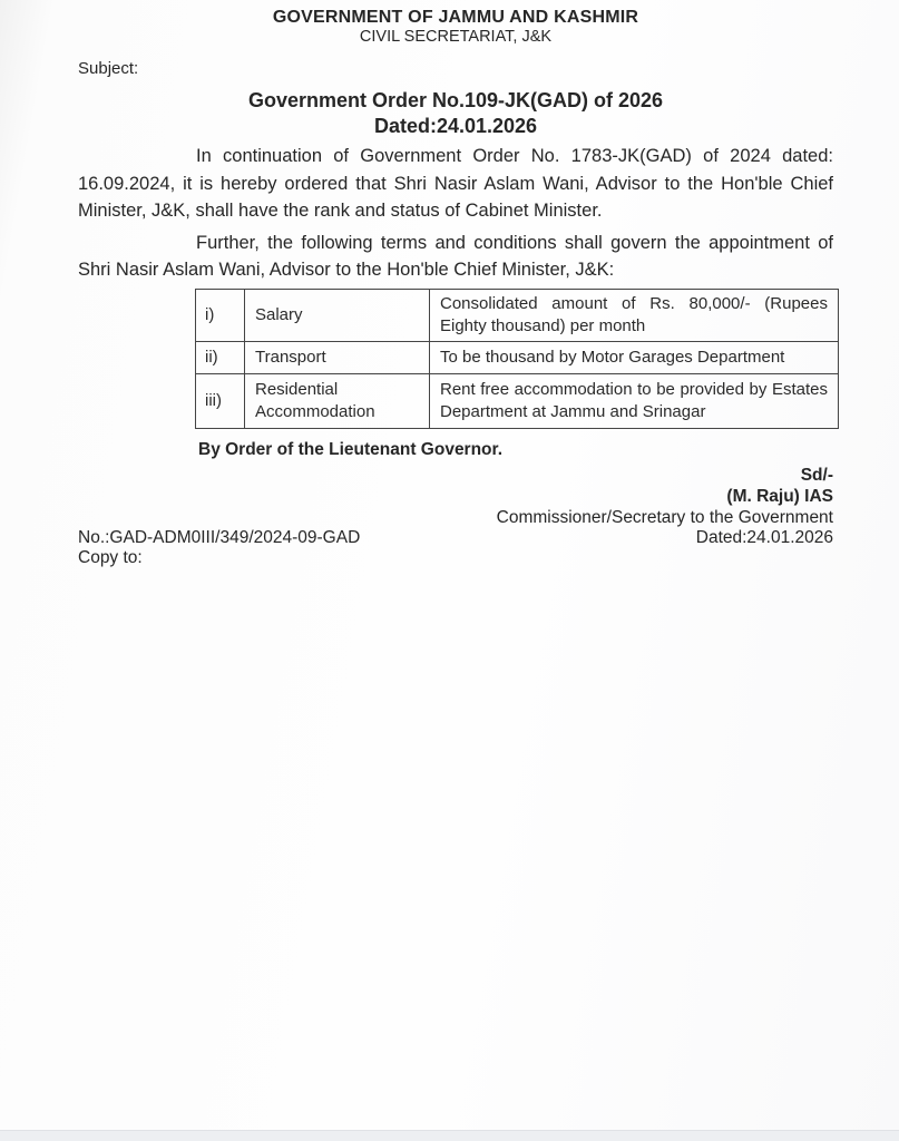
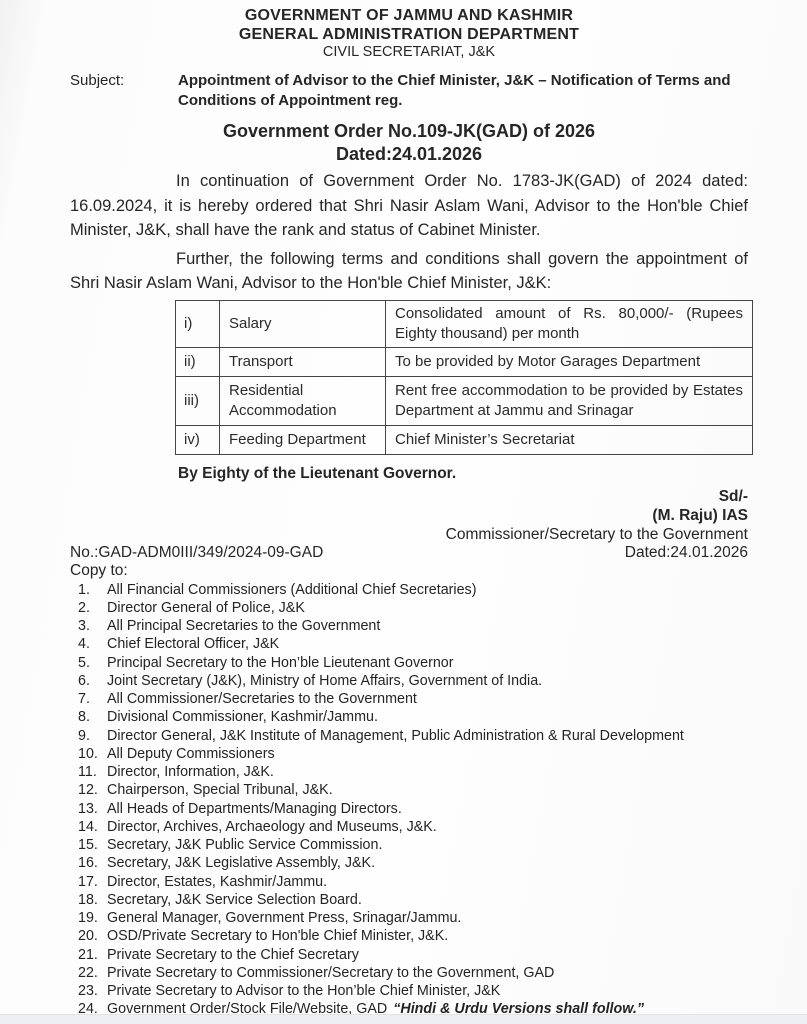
  GOVERNMENT OF JAMMU AND KASHMIR
+ GENERAL ADMINISTRATION DEPARTMENT
  CIVIL SECRETARIAT, J&K
  Subject:
+ Appointment of Advisor to the Chief Minister, J&K – Notification of Terms and Conditions of Appointment reg.
  Government Order No.109-JK(GAD) of 2026
  Dated:24.01.2026
  In continuation of Government Order No. 1783-JK(GAD) of 2024 dated: 16.09.2024, it is hereby ordered that Shri Nasir Aslam Wani, Advisor to the Hon'ble Chief Minister, J&K, shall have the rank and status of Cabinet Minister.
  Further, the following terms and conditions shall govern the appointment of Shri Nasir Aslam Wani, Advisor to the Hon'ble Chief Minister, J&K:
  i)	Salary	Consolidated amount of Rs. 80,000/- (Rupees Eighty thousand) per month
- ii)	Transport	To be thousand by Motor Garages Department
+ ii)	Transport	To be provided by Motor Garages Department
  iii)	Residential Accommodation	Rent free accommodation to be provided by Estates Department at Jammu and Srinagar
+ iv)	Feeding Department	Chief Minister’s Secretariat
- By Order of the Lieutenant Governor.
+ By Eighty of the Lieutenant Governor.
  Sd/-
  (M. Raju) IAS
  Commissioner/Secretary to the Government
  No.:GAD-ADM0III/349/2024-09-GAD
  Dated:24.01.2026
  Copy to:
+ 1.
+ All Financial Commissioners (Additional Chief Secretaries)
+ 2.
+ Director General of Police, J&K
+ 3.
+ All Principal Secretaries to the Government
+ 4.
+ Chief Electoral Officer, J&K
+ 5.
+ Principal Secretary to the Hon’ble Lieutenant Governor
+ 6.
+ Joint Secretary (J&K), Ministry of Home Affairs, Government of India.
+ 7.
+ All Commissioner/Secretaries to the Government
+ 8.
+ Divisional Commissioner, Kashmir/Jammu.
+ 9.
+ Director General, J&K Institute of Management, Public Administration & Rural Development
+ 10.
+ All Deputy Commissioners
+ 11.
+ Director, Information, J&K.
+ 12.
+ Chairperson, Special Tribunal, J&K.
+ 13.
+ All Heads of Departments/Managing Directors.
+ 14.
+ Director, Archives, Archaeology and Museums, J&K.
+ 15.
+ Secretary, J&K Public Service Commission.
+ 16.
+ Secretary, J&K Legislative Assembly, J&K.
+ 17.
+ Director, Estates, Kashmir/Jammu.
+ 18.
+ Secretary, J&K Service Selection Board.
+ 19.
+ General Manager, Government Press, Srinagar/Jammu.
+ 20.
+ OSD/Private Secretary to Hon'ble Chief Minister, J&K.
+ 21.
+ Private Secretary to the Chief Secretary
+ 22.
+ Private Secretary to Commissioner/Secretary to the Government, GAD
+ 23.
+ Private Secretary to Advisor to the Hon’ble Chief Minister, J&K
+ 24.
+ Government Order/Stock File/Website, GAD “Hindi & Urdu Versions shall follow.”
